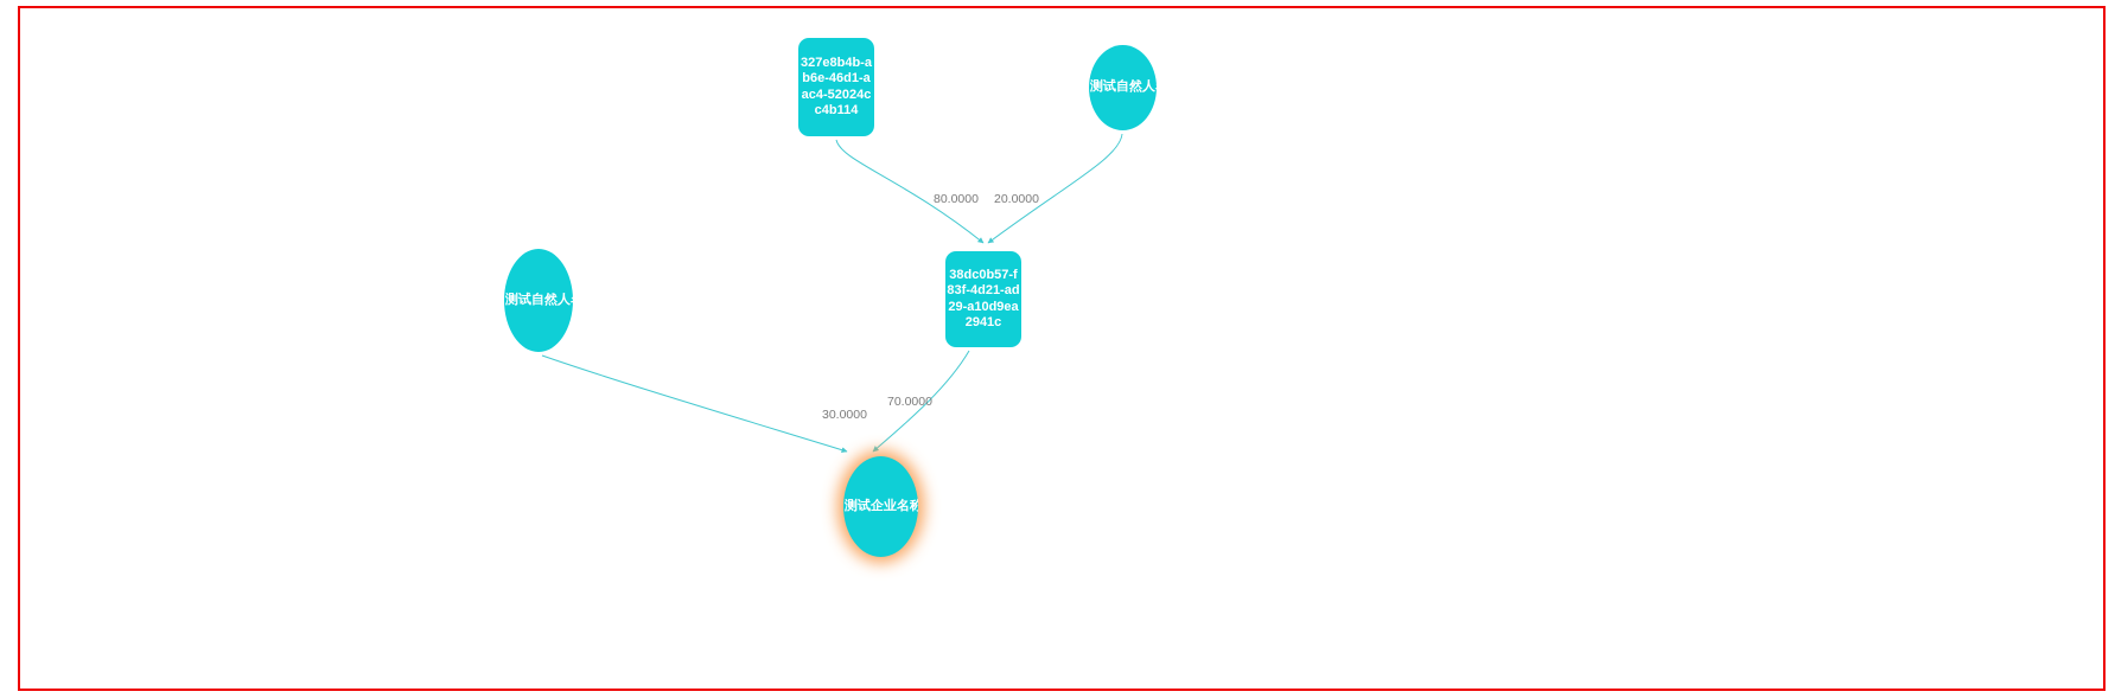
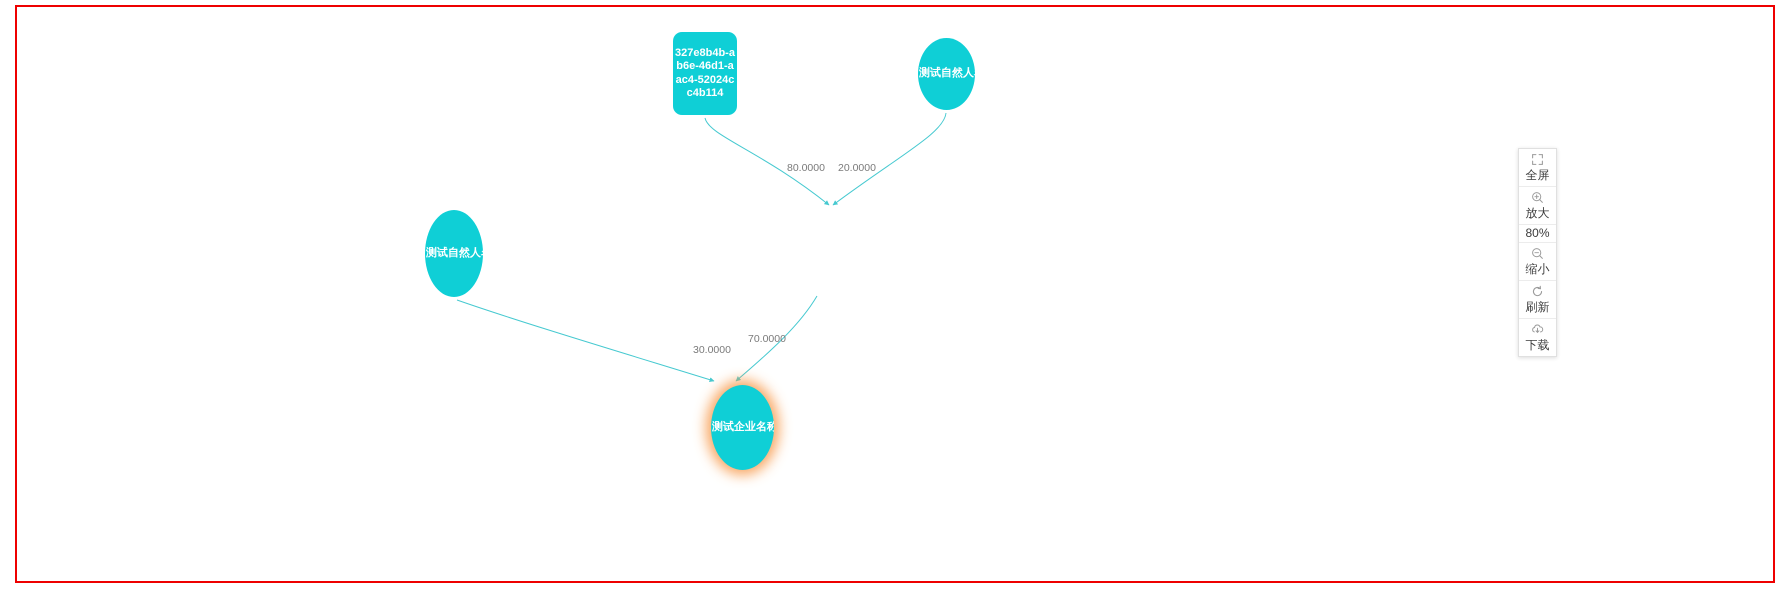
  327e8b4b-ab6e-46d1-aac4-52024cc4b114
  测试自然人
- 38dc0b57-f83f-4d21-ad29-a10d9ea2941c
  测试自然人
  测试企业名称
  80.0000
  20.0000
  30.0000
  70.0000
+ 全屏
+ 放大
+ 80%
+ 缩小
+ 刷新
+ 下载
